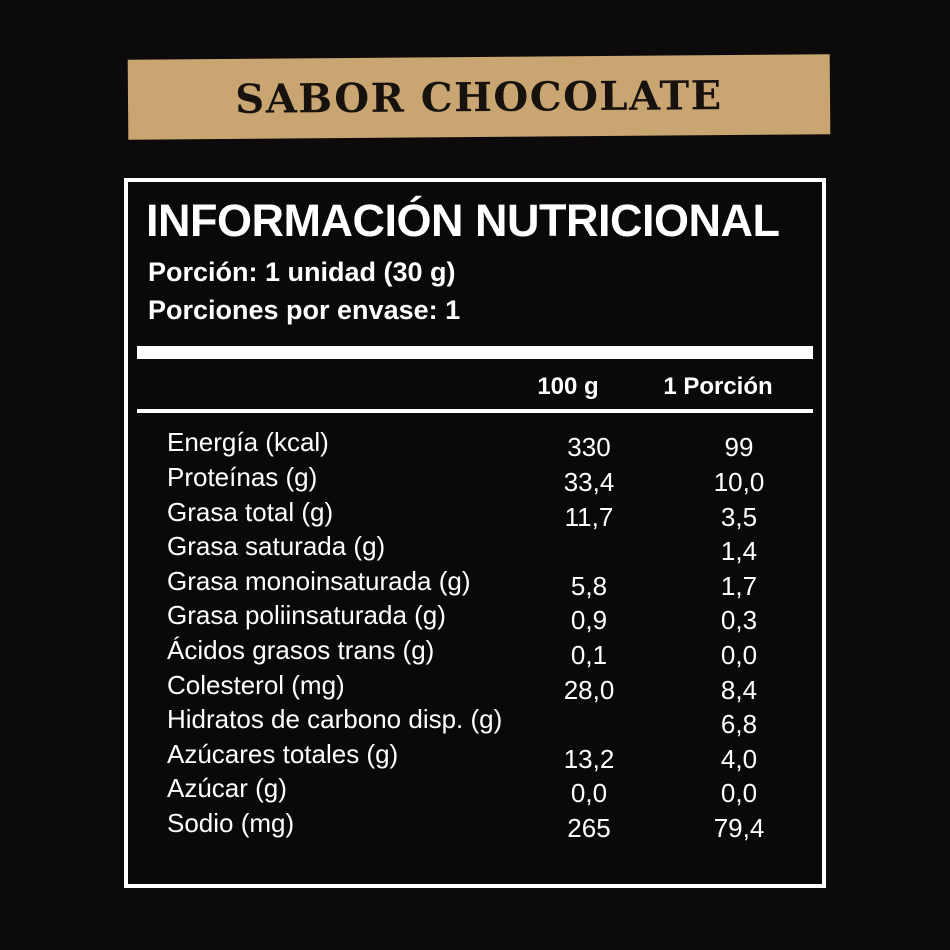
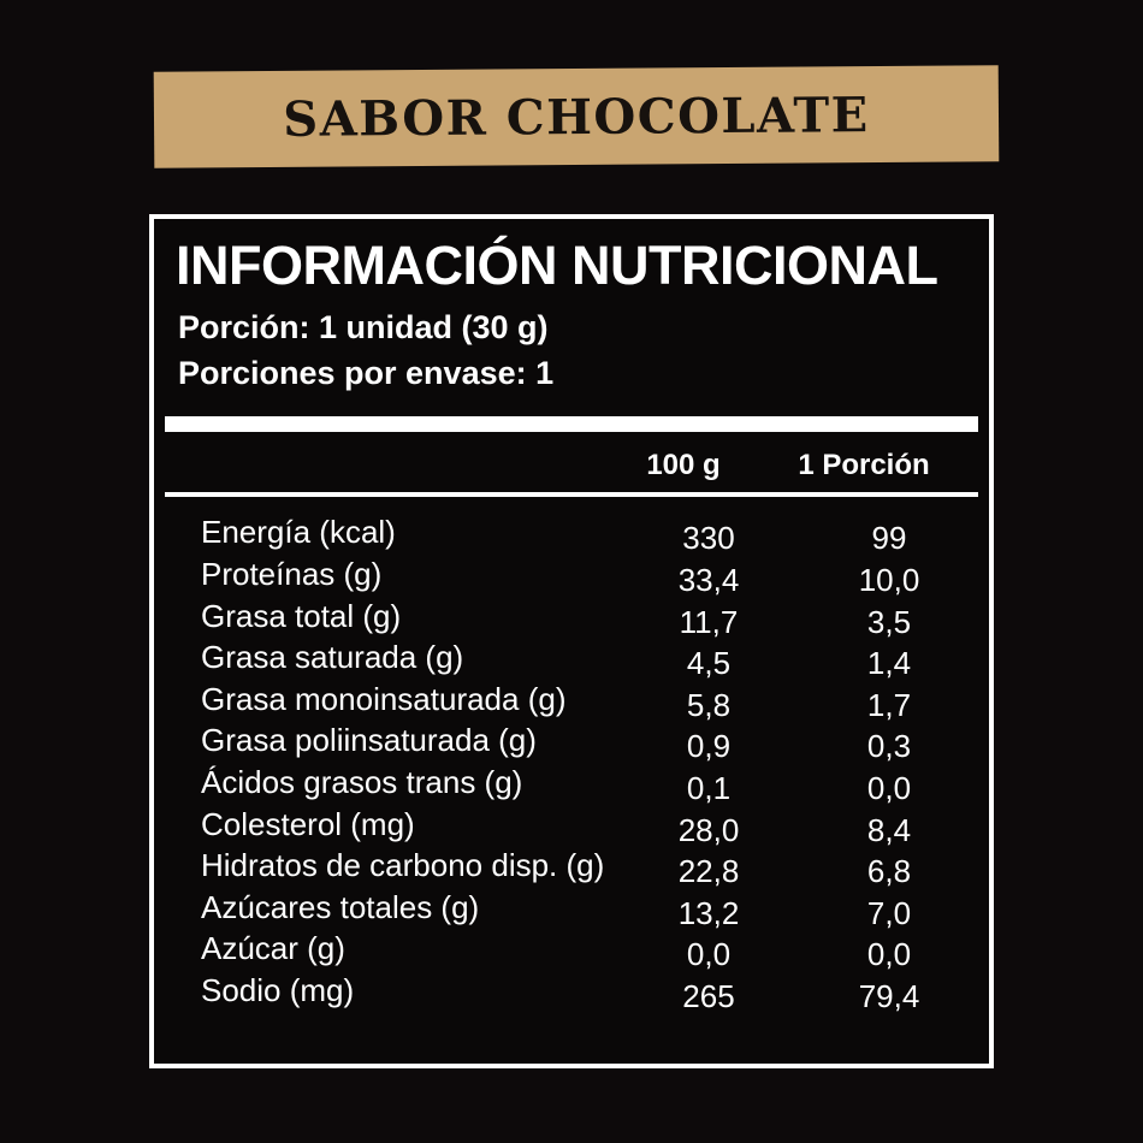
  SABOR CHOCOLATE
  INFORMACIÓN NUTRICIONAL
  Porción: 1 unidad (30 g)
  Porciones por envase: 1
  100 g
  1 Porción
  Energía (kcal)
  330
  99
  Proteínas (g)
  33,4
  10,0
  Grasa total (g)
  11,7
  3,5
  Grasa saturada (g)
+ 4,5
  1,4
  Grasa monoinsaturada (g)
  5,8
  1,7
  Grasa poliinsaturada (g)
  0,9
  0,3
  Ácidos grasos trans (g)
  0,1
  0,0
  Colesterol (mg)
  28,0
  8,4
  Hidratos de carbono disp. (g)
+ 22,8
  6,8
  Azúcares totales (g)
  13,2
- 4,0
+ 7,0
  Azúcar (g)
  0,0
  0,0
  Sodio (mg)
  265
  79,4
